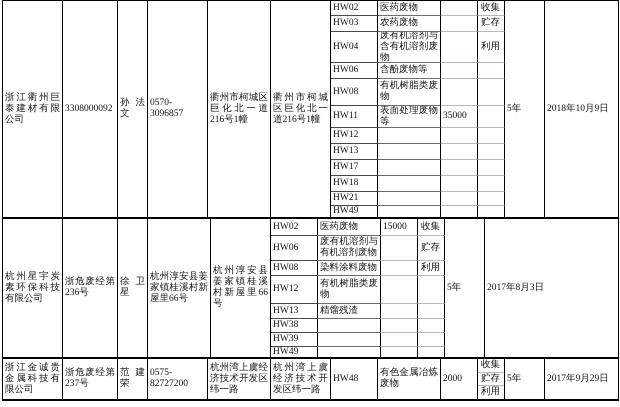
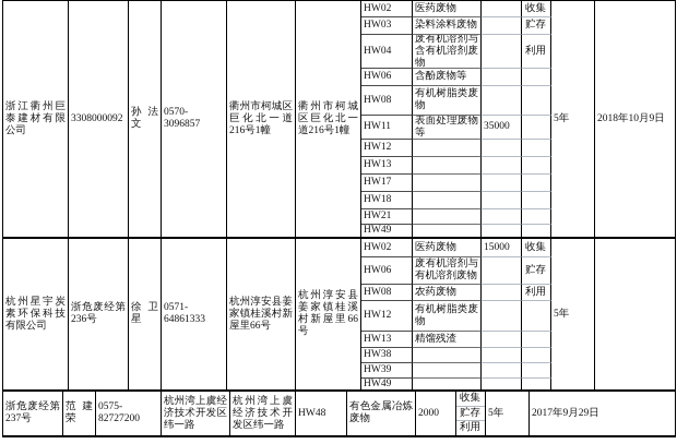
  浙江衢州巨泰建材有限公司
  3308000092
  孙法文
  0570-3096857
  衢州市柯城区巨化北一道216号1幢
  衢州市柯城区巨化北一道216号1幢
  HW02
  医药废物
  收集
  HW03
- 农药废物
+ 染料涂料废物
  贮存
  HW04
  废有机溶剂与含有机溶剂废物
  利用
  HW06
  含酚废物等
  HW08
  有机树脂类废物
  HW11
  表面处理废物等
  35000
  HW12
  HW13
  HW17
  HW18
  HW21
  HW49
  5年
  2018年10月9日
  杭州星宇炭素环保科技有限公司
  浙危废经第236号
  徐卫星
+ 0571-64861333
  杭州淳安县姜家镇桂溪村新屋里66号
  杭州淳安县姜家镇桂溪村新屋里66号
  HW02
  医药废物
  15000
  收集
  HW06
  废有机溶剂与有机溶剂废物
  贮存
  HW08
- 染料涂料废物
+ 农药废物
  利用
  HW12
  有机树脂类废物
  HW13
  精馏残渣
  HW38
  HW39
  HW49
  5年
- 2017年8月3日
- 浙江金诚贵金属科技有限公司
  浙危废经第237号
  范建荣
  0575-82727200
  杭州湾上虞经济技术开发区纬一路
  杭州湾上虞经济技术开发区纬一路
  HW48
  有色金属冶炼废物
  2000
  收集
  贮存
  利用
  5年
  2017年9月29日
